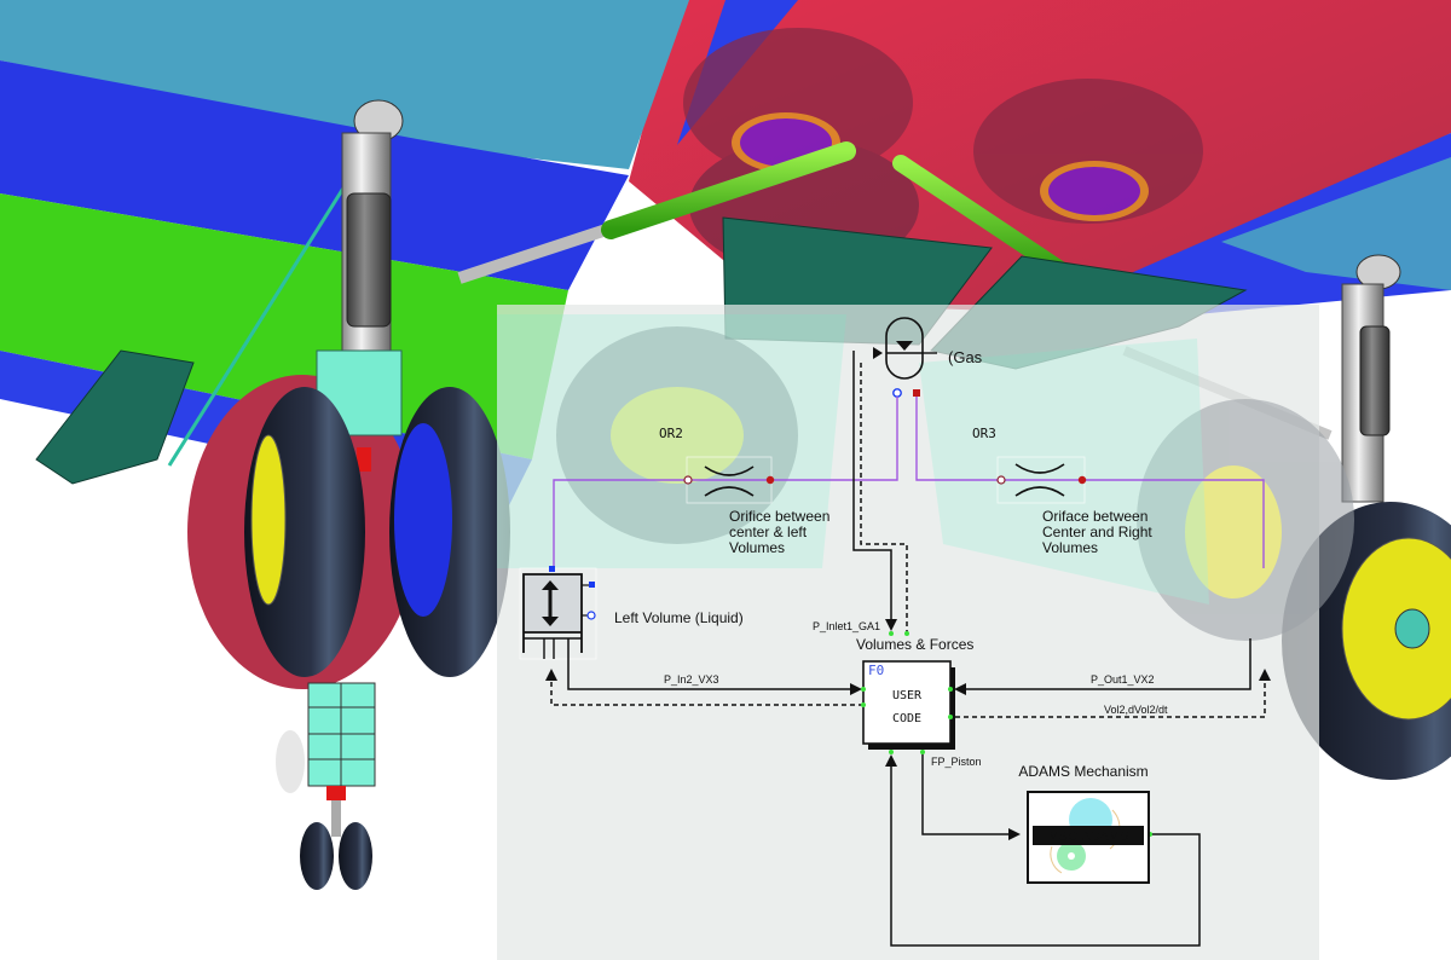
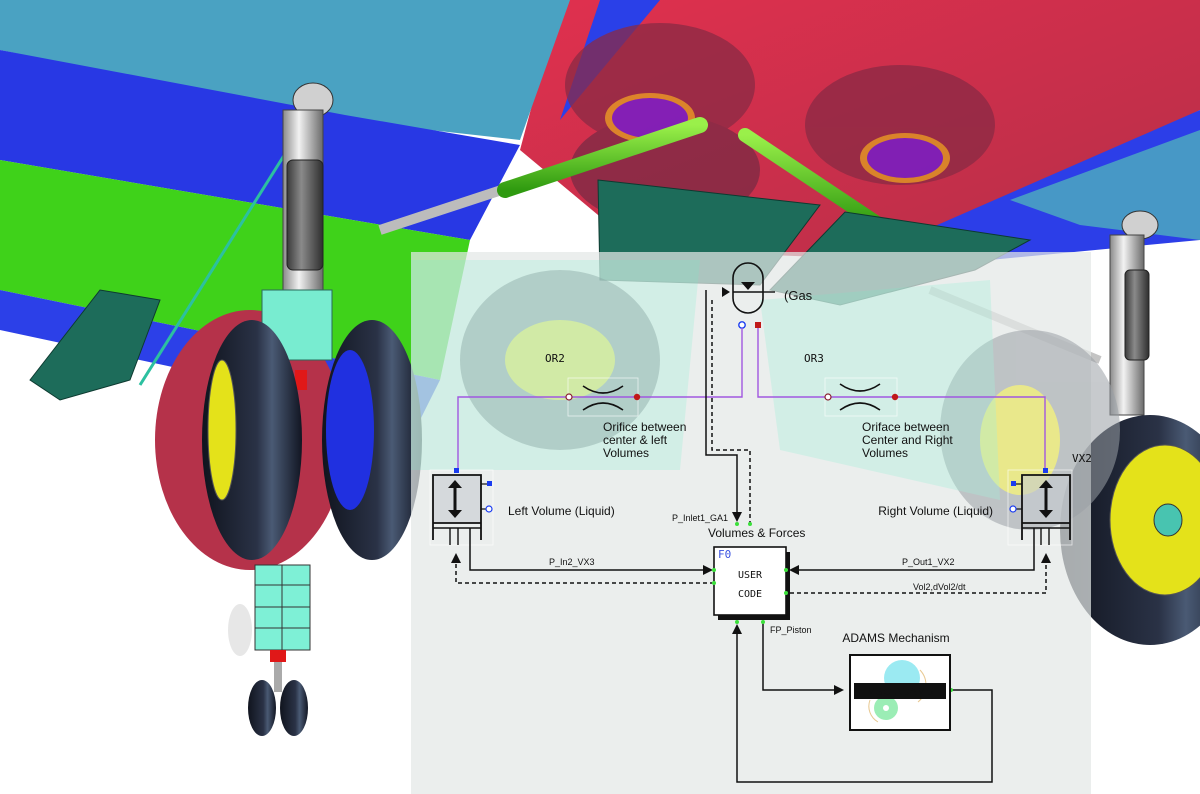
  (Gas
  OR2
  Orifice between
  center & left
  Volumes
  OR3
  Oriface between
  Center and Right
  Volumes
  Left Volume (Liquid)
+ VX2
+ Right Volume (Liquid)
  Volumes & Forces
  F0
  USER
  CODE
  P_Inlet1_GA1
  P_In2_VX3
  P_Out1_VX2
  Vol2,dVol2/dt
  FP_Piston
  ADAMS Mechanism
